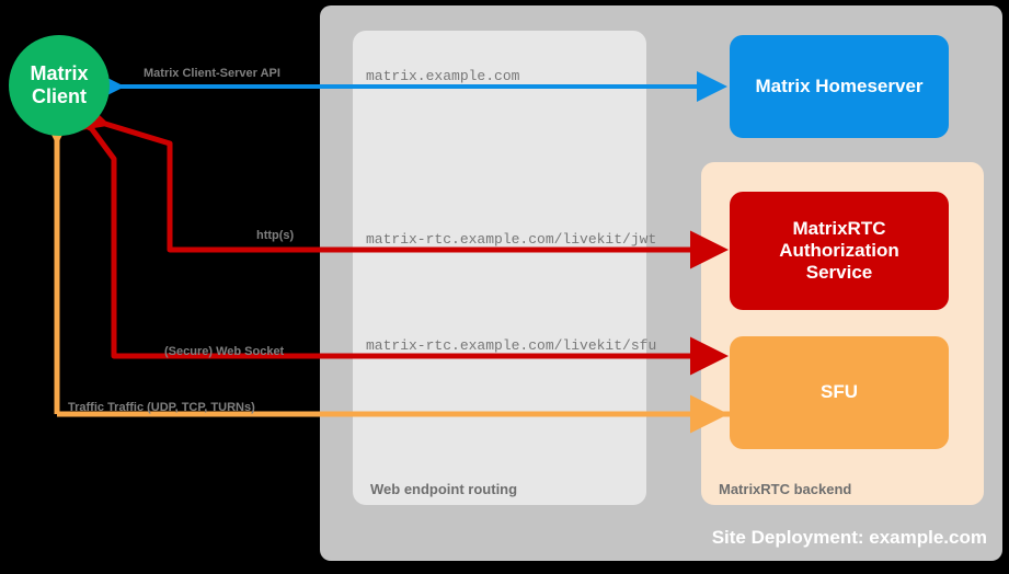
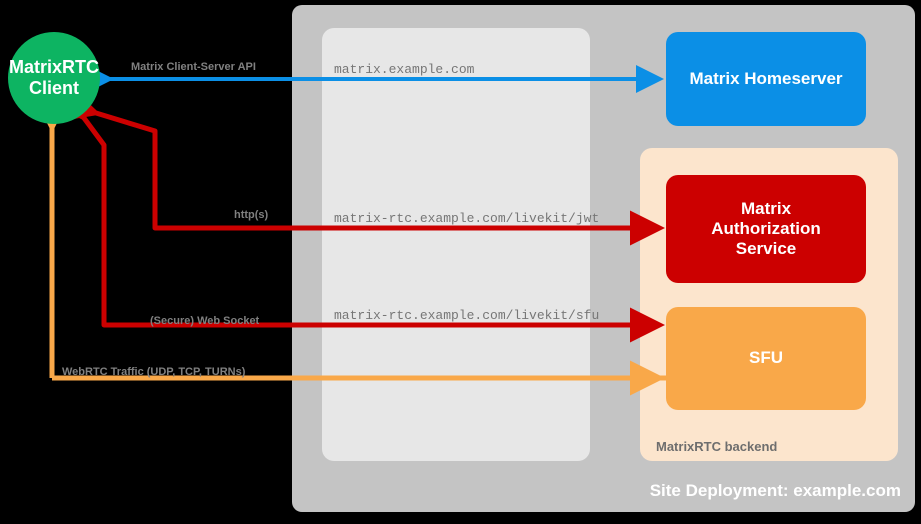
- Matrix
+ MatrixRTC
  Client
  Matrix Homeserver
- MatrixRTC
+ Matrix
  Authorization
  Service
  SFU
  Matrix Client-Server API
  http(s)
  (Secure) Web Socket
- Traffic Traffic (UDP, TCP, TURNs)
+ WebRTC Traffic (UDP, TCP, TURNs)
  matrix.example.com
  matrix-rtc.example.com/livekit/jwt
  matrix-rtc.example.com/livekit/sfu
- Web endpoint routing
  MatrixRTC backend
  Site Deployment: example.com
